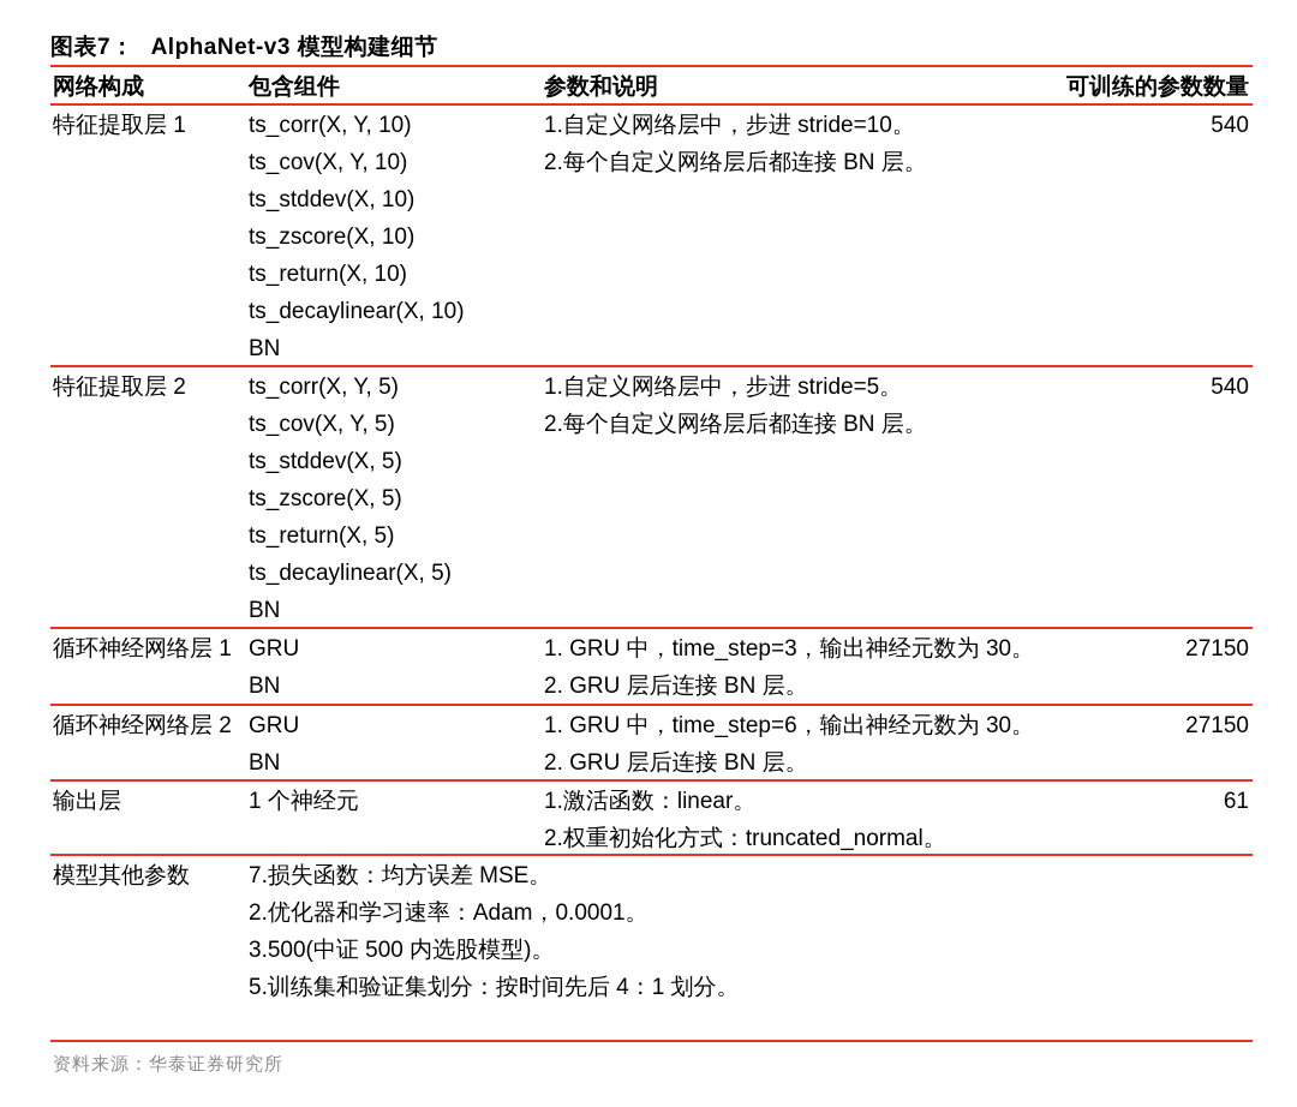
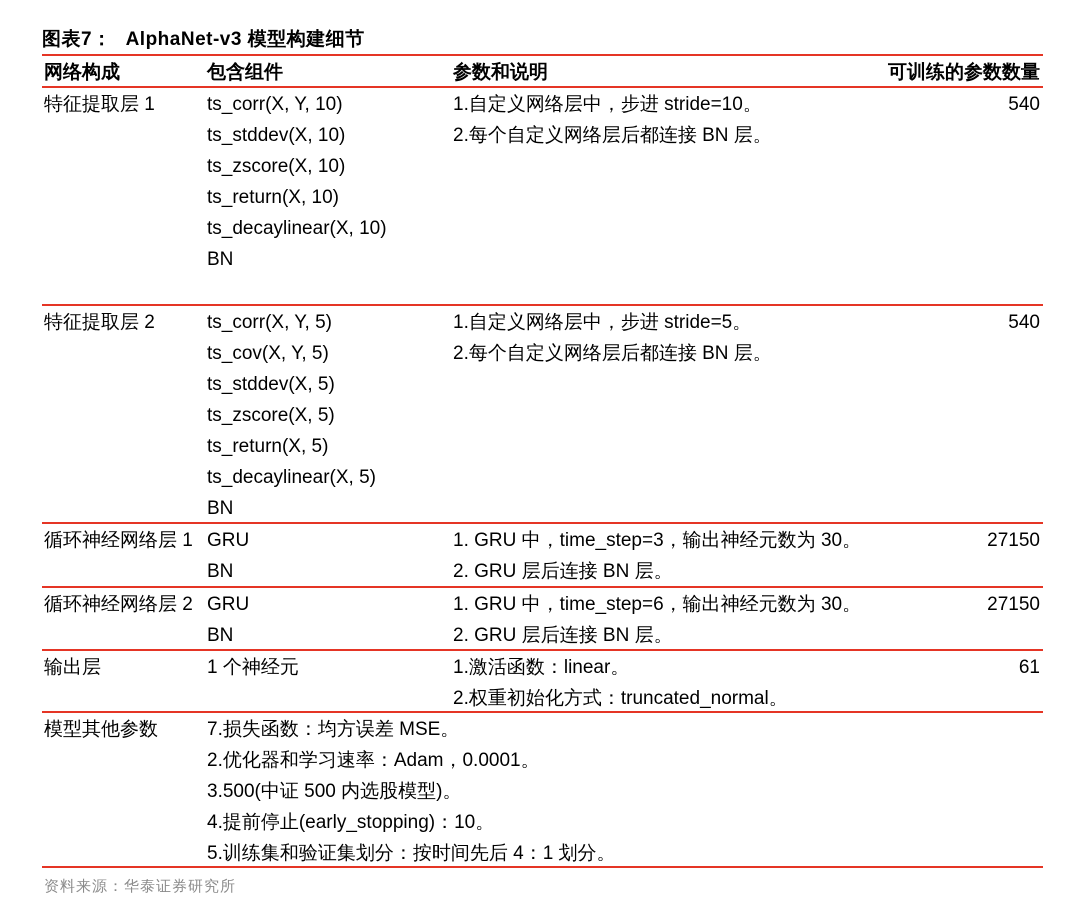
  图表7： AlphaNet-v3 模型构建细节
  网络构成
  包含组件
  参数和说明
  可训练的参数数量
  特征提取层 1
  ts_corr(X, Y, 10)
- ts_cov(X, Y, 10)
  ts_stddev(X, 10)
  ts_zscore(X, 10)
  ts_return(X, 10)
  ts_decaylinear(X, 10)
  BN
  1.自定义网络层中，步进 stride=10。
  2.每个自定义网络层后都连接 BN 层。
  540
  特征提取层 2
  ts_corr(X, Y, 5)
  ts_cov(X, Y, 5)
  ts_stddev(X, 5)
  ts_zscore(X, 5)
  ts_return(X, 5)
  ts_decaylinear(X, 5)
  BN
  1.自定义网络层中，步进 stride=5。
  2.每个自定义网络层后都连接 BN 层。
  540
  循环神经网络层 1
  GRU
  BN
  1. GRU 中，time_step=3，输出神经元数为 30。
  2. GRU 层后连接 BN 层。
  27150
  循环神经网络层 2
  GRU
  BN
  1. GRU 中，time_step=6，输出神经元数为 30。
  2. GRU 层后连接 BN 层。
  27150
  输出层
  1 个神经元
  1.激活函数：linear。
  2.权重初始化方式：truncated_normal。
  61
  模型其他参数
  7.损失函数：均方误差 MSE。
  2.优化器和学习速率：Adam，0.0001。
  3.500(中证 500 内选股模型)。
+ 4.提前停止(early_stopping)：10。
  5.训练集和验证集划分：按时间先后 4：1 划分。
  资料来源：华泰证券研究所
